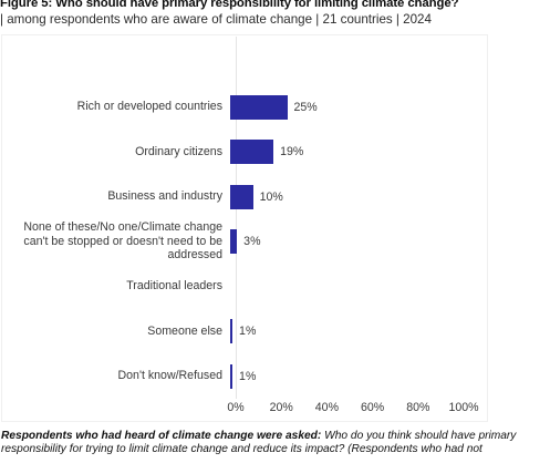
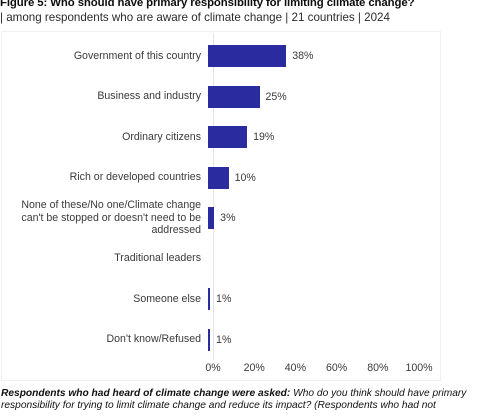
  Figure 5: Who should have primary responsibility for limiting climate change?
  | among respondents who are aware of climate change | 21 countries | 2024
+ Government of this country
+ 38%
- Rich or developed countries
+ Business and industry
  25%
  Ordinary citizens
  19%
- Business and industry
+ Rich or developed countries
  10%
  None of these/No one/Climate change can't be stopped or doesn't need to be addressed
  3%
  Traditional leaders
  Someone else
  1%
  Don't know/Refused
  1%
  0%
  20%
  40%
  60%
  80%
  100%
  Respondents who had heard of climate change were asked: Who do you think should have primary responsibility for trying to limit climate change and reduce its impact? (Respondents who had not
